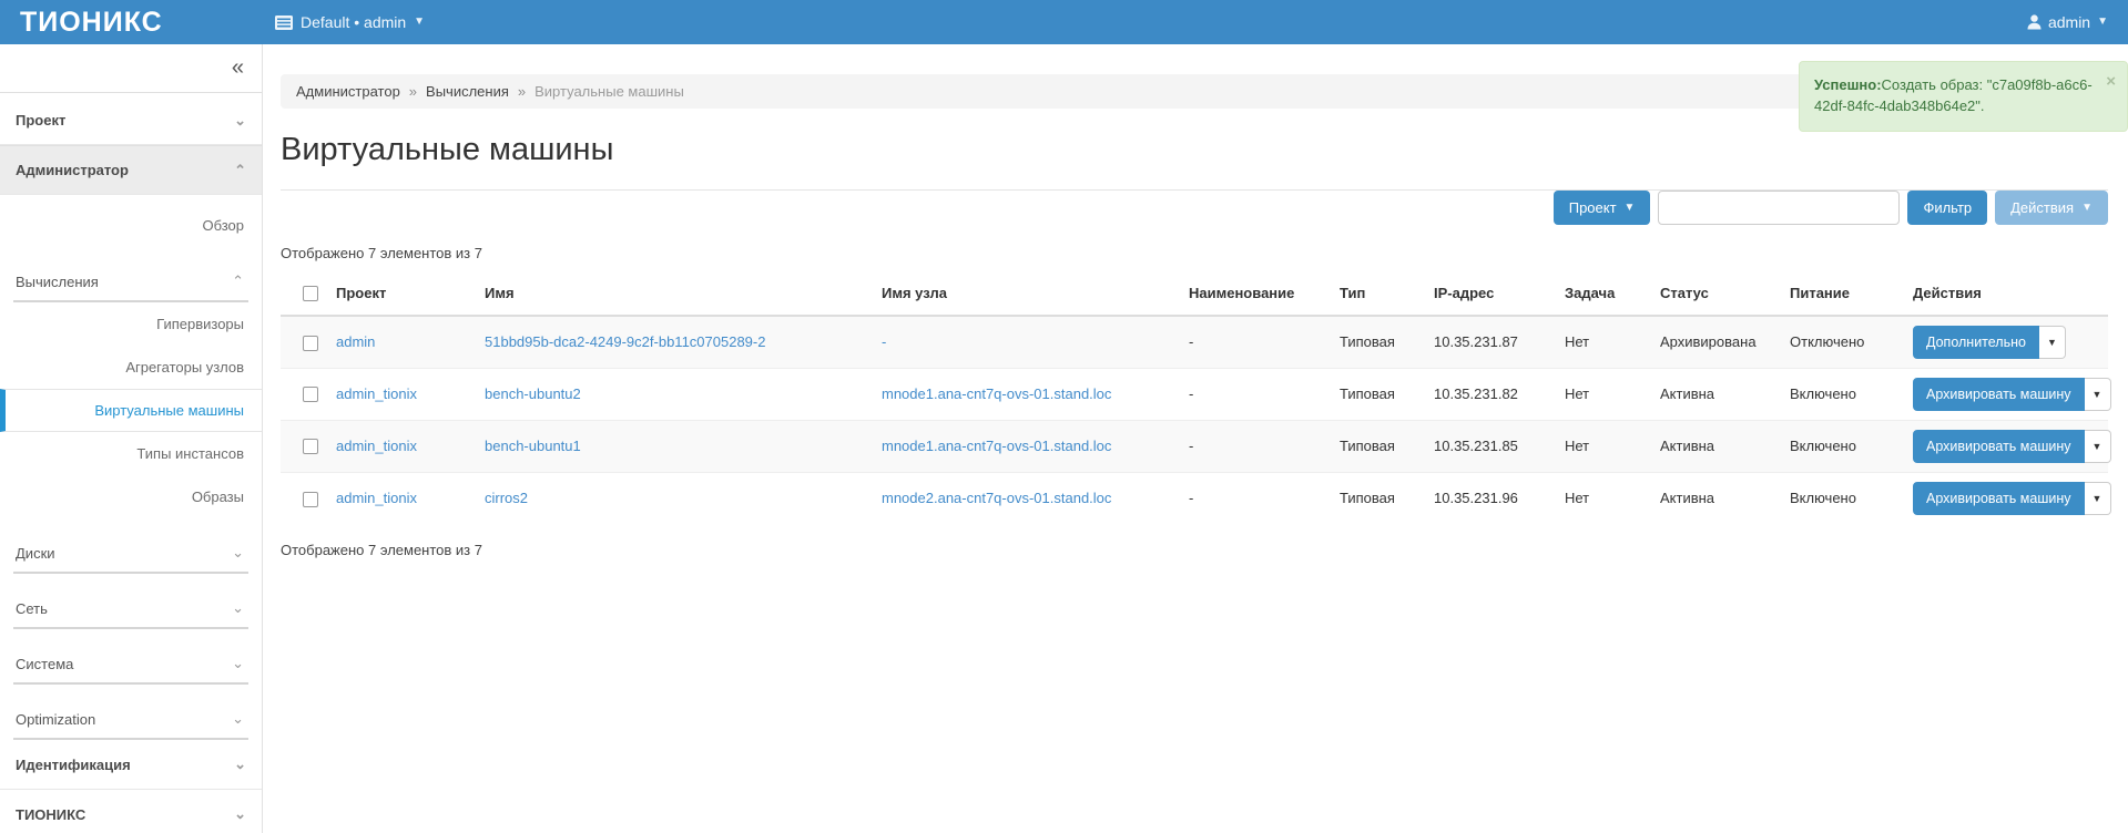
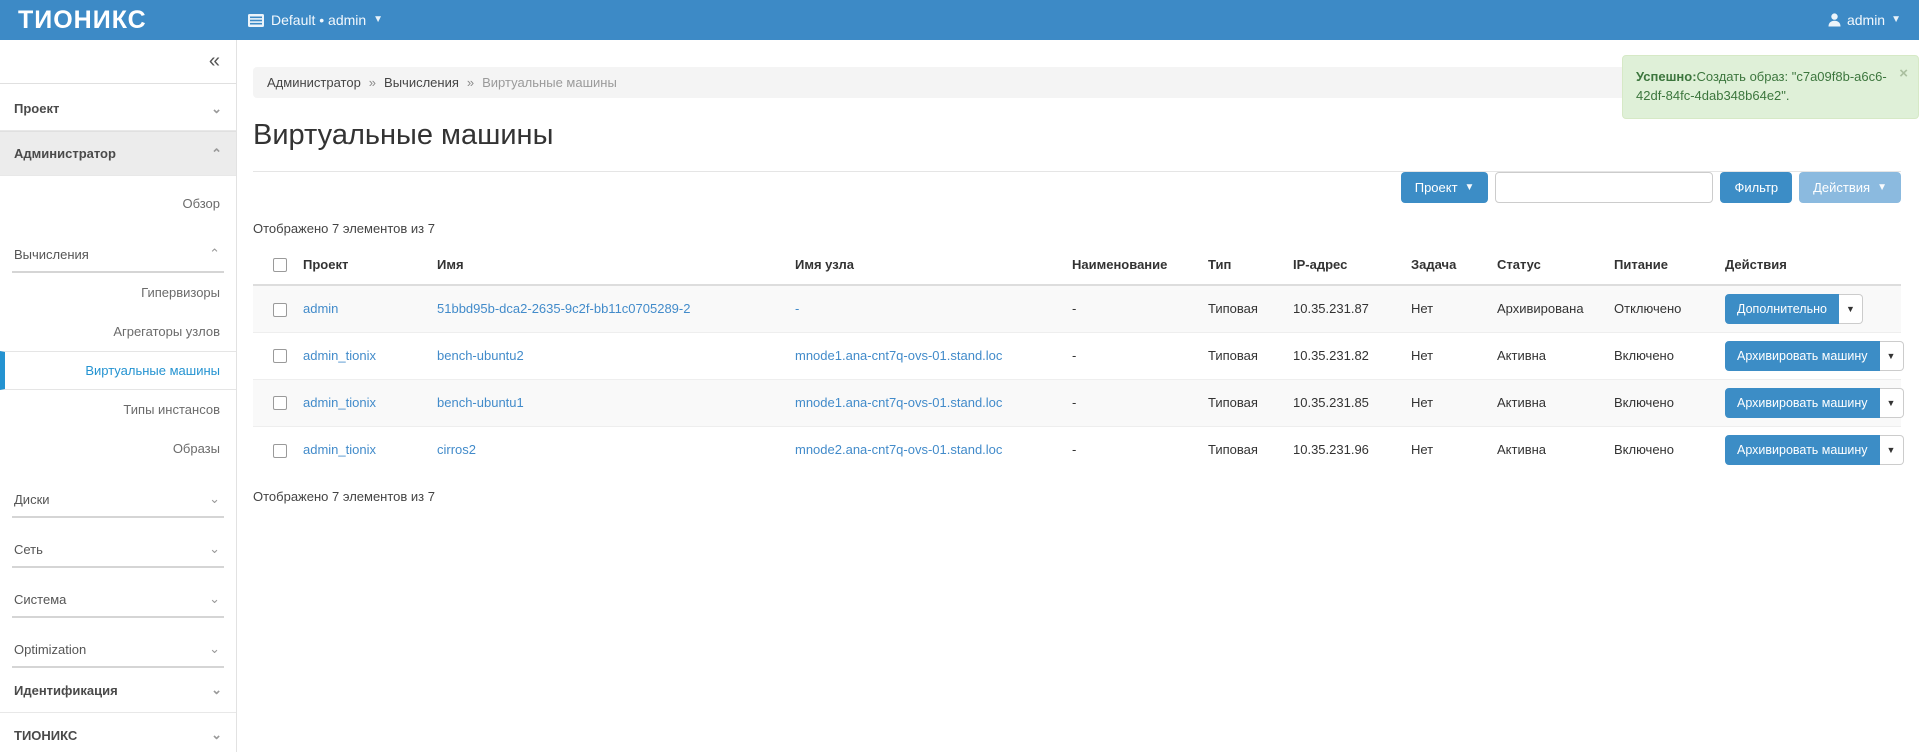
  ТИОНИКС
  Default • admin
  ▼
  admin
  ▼
  «
  Проект
  ⌄
  Администратор
  ⌃
  Обзор
  Вычисления
  ⌃
  Гипервизоры
  Агрегаторы узлов
  Виртуальные машины
  Типы инстансов
  Образы
  Диски
  ⌄
  Сеть
  ⌄
  Система
  ⌄
  Optimization
  ⌄
  Идентификация
  ⌄
  ТИОНИКС
  ⌄
  Успешно:Создать образ: "c7a09f8b-a6c6-42df-84fc-4dab348b64e2".
  ×
  Администратор
  »
  Вычисления
  »
  Виртуальные машины
  Виртуальные машины
  Проект
  ▼
  Фильтр
  Действия
  ▼
  Отображено 7 элементов из 7
  	Проект	Имя	Имя узла	Наименование	Тип	IP-адрес	Задача	Статус	Питание	Действия
- 	admin	51bbd95b-dca2-4249-9c2f-bb11c0705289-2	-	-	Типовая	10.35.231.87	Нет	Архивирована	Отключено	Дополнительно ▼
+ 	admin	51bbd95b-dca2-2635-9c2f-bb11c0705289-2	-	-	Типовая	10.35.231.87	Нет	Архивирована	Отключено	Дополнительно ▼
  	admin_tionix	bench-ubuntu2	mnode1.ana-cnt7q-ovs-01.stand.loc	-	Типовая	10.35.231.82	Нет	Активна	Включено	Архивировать машину ▼
  	admin_tionix	bench-ubuntu1	mnode1.ana-cnt7q-ovs-01.stand.loc	-	Типовая	10.35.231.85	Нет	Активна	Включено	Архивировать машину ▼
  	admin_tionix	cirros2	mnode2.ana-cnt7q-ovs-01.stand.loc	-	Типовая	10.35.231.96	Нет	Активна	Включено	Архивировать машину ▼
  Отображено 7 элементов из 7
